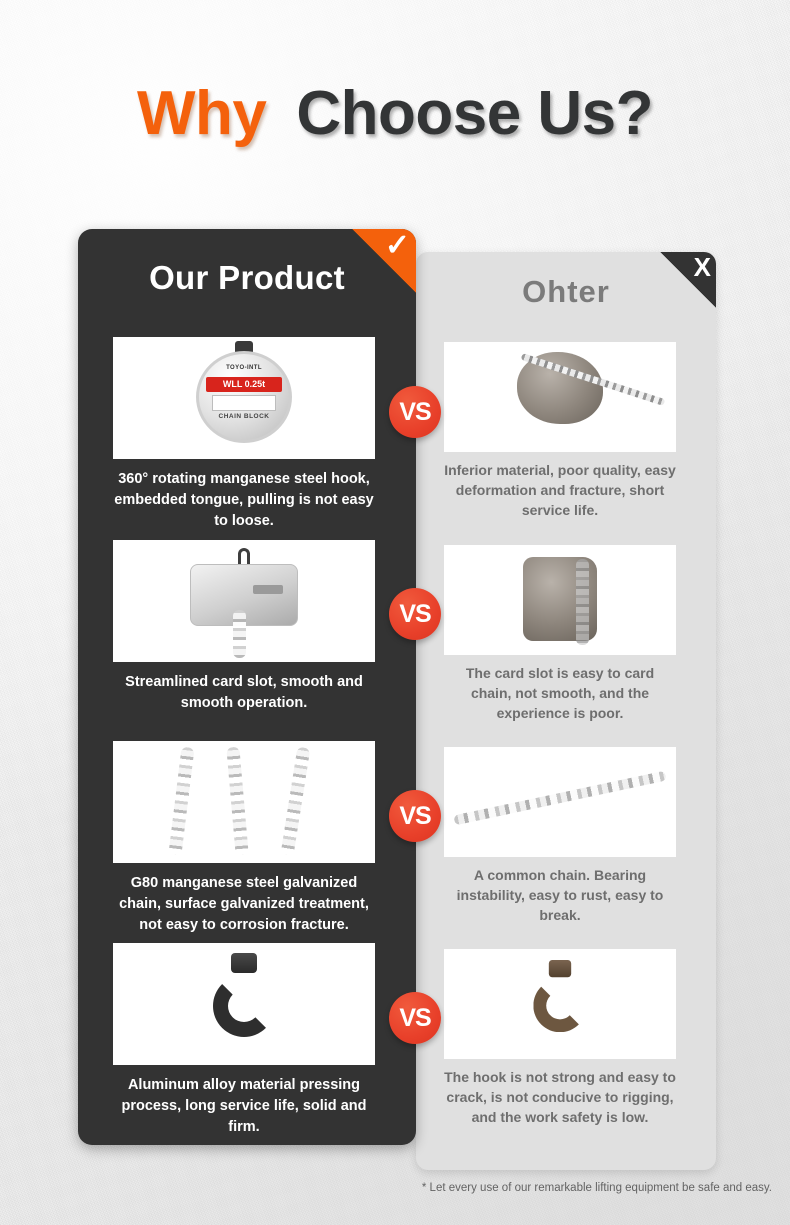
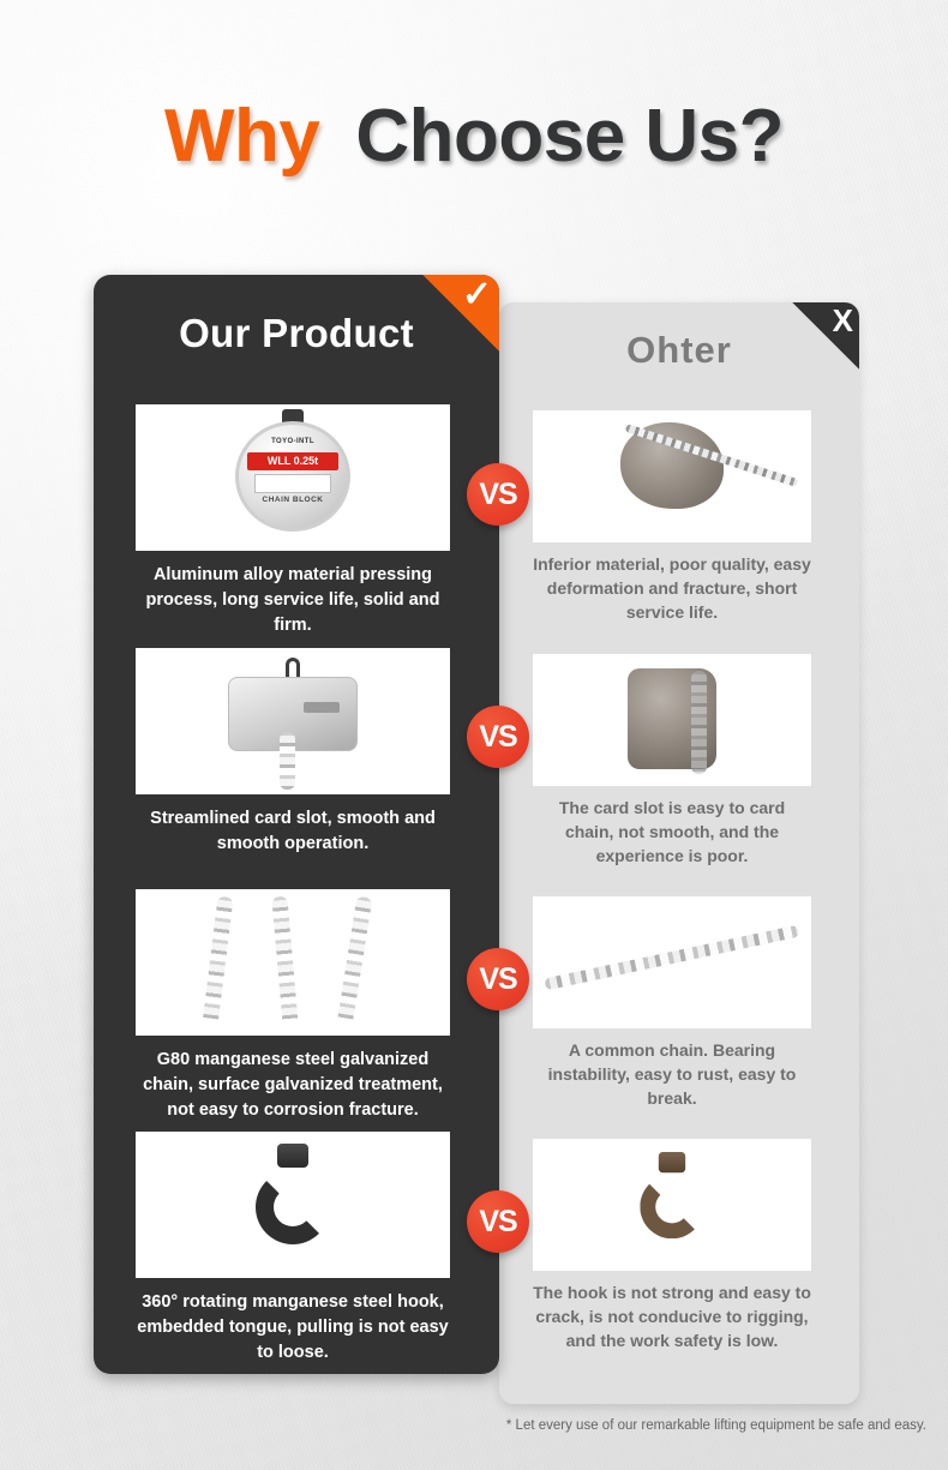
  Why Choose Us?
  X
  Ohter
  ✓
  Our Product
  WLL 0.25t
- 360° rotating manganese steel hook, embedded tongue, pulling is not easy to loose.
+ Aluminum alloy material pressing process, long service life, solid and firm.
  Inferior material, poor quality, easy deformation and fracture, short service life.
  VS
  Streamlined card slot, smooth and smooth operation.
  The card slot is easy to card chain, not smooth, and the experience is poor.
  VS
  G80 manganese steel galvanized chain, surface galvanized treatment, not easy to corrosion fracture.
  A common chain. Bearing instability, easy to rust, easy to break.
  VS
- Aluminum alloy material pressing process, long service life, solid and firm.
+ 360° rotating manganese steel hook, embedded tongue, pulling is not easy to loose.
  The hook is not strong and easy to crack, is not conducive to rigging, and the work safety is low.
  VS
  * Let every use of our remarkable lifting equipment be safe and easy.
